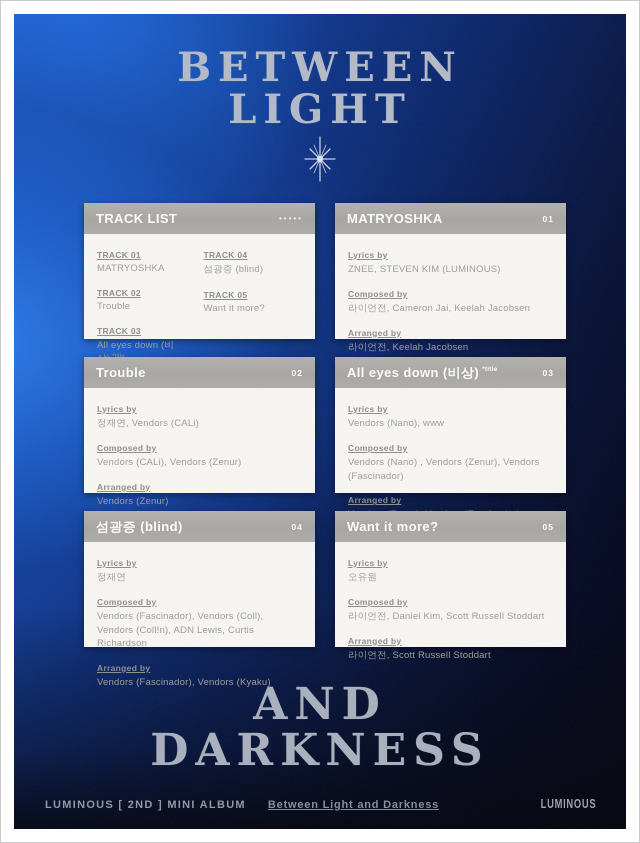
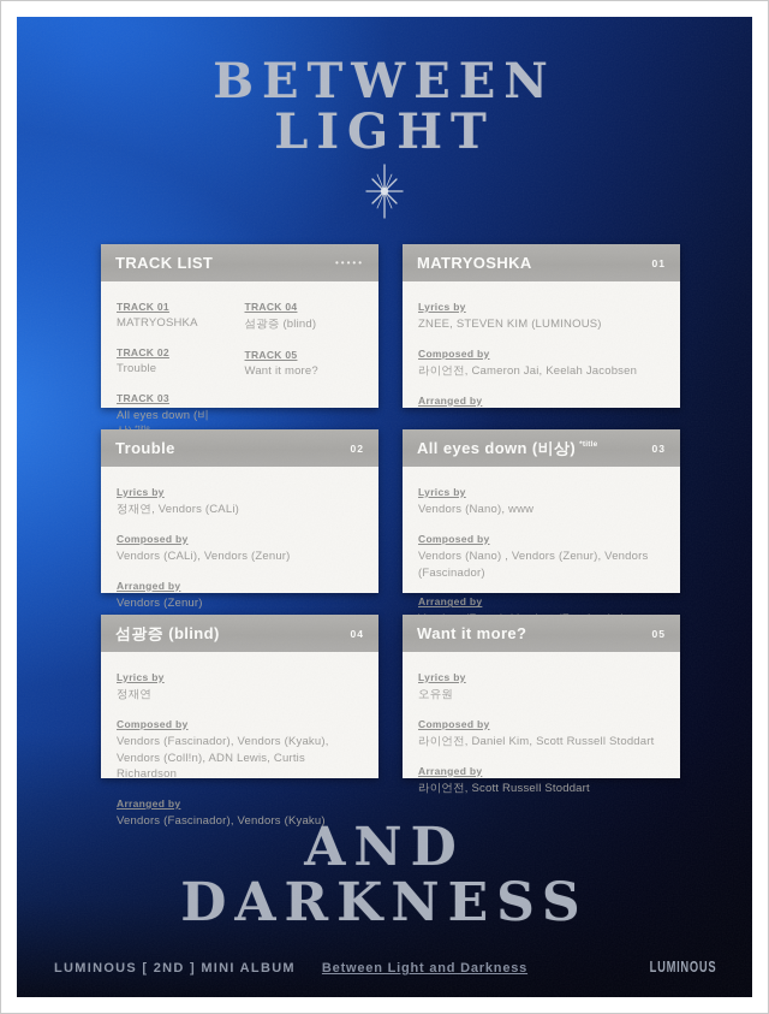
  BETWEEN
  LIGHT
  TRACK LIST
  •••••
  TRACK 01
  MATRYOSHKA
  TRACK 02
  Trouble
  TRACK 03
  TRACK 04
  섬광증 (blind)
  TRACK 05
  Want it more?
  MATRYOSHKA
  01
  Lyrics by
  ZNEE, STEVEN KIM (LUMINOUS)
  Composed by
  라이언전, Cameron Jai, Keelah Jacobsen
  Arranged by
- 라이언전, Keelah Jacobsen
  Trouble
  02
  Lyrics by
  정재연, Vendors (CALi)
  Composed by
  Vendors (CALi), Vendors (Zenur)
  Arranged by
  Vendors (Zenur)
  All eyes down (비상)
  03
  Lyrics by
  Vendors (Nano), www
  Composed by
  Vendors (Nano) , Vendors (Zenur), Vendors (Fascinador)
  Arranged by
  섬광증 (blind)
  04
  Lyrics by
  정재연
  Composed by
- Vendors (Fascinador), Vendors (Coll), Vendors (Coll!n), ADN Lewis, Curtis Richardson
+ Vendors (Fascinador), Vendors (Kyaku), Vendors (Coll!n), ADN Lewis, Curtis Richardson
  Arranged by
  Vendors (Fascinador), Vendors (Kyaku)
  Want it more?
  05
  Lyrics by
  오유원
  Composed by
  라이언전, Daniel Kim, Scott Russell Stoddart
  Arranged by
  라이언전, Scott Russell Stoddart
  AND
  DARKNESS
  LUMINOUS [ 2ND ] MINI ALBUM
  Between Light and Darkness
  LUMINOUS
